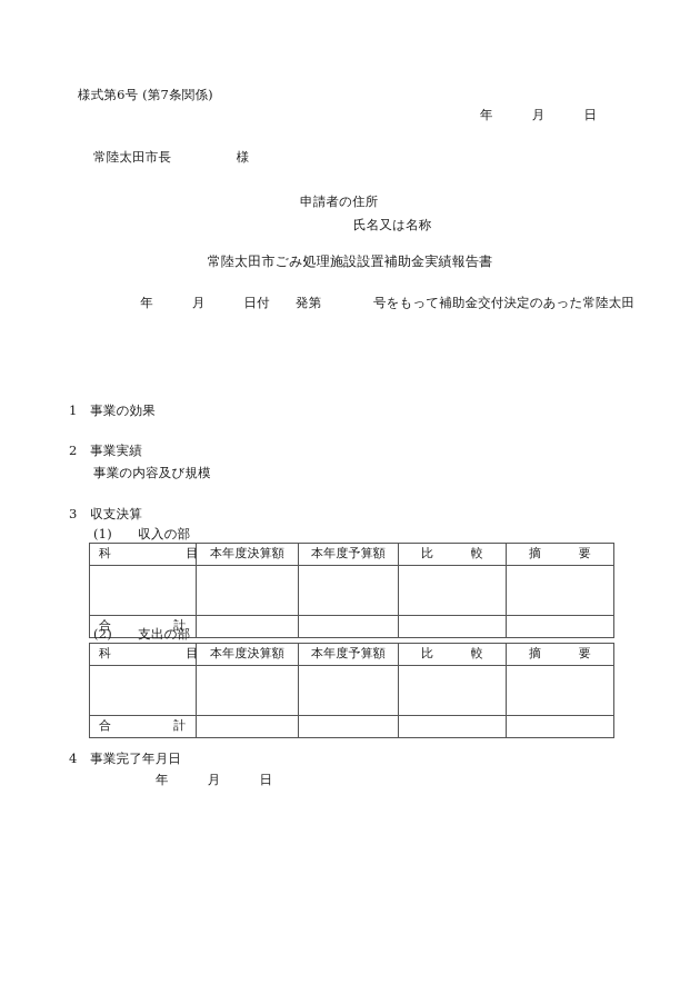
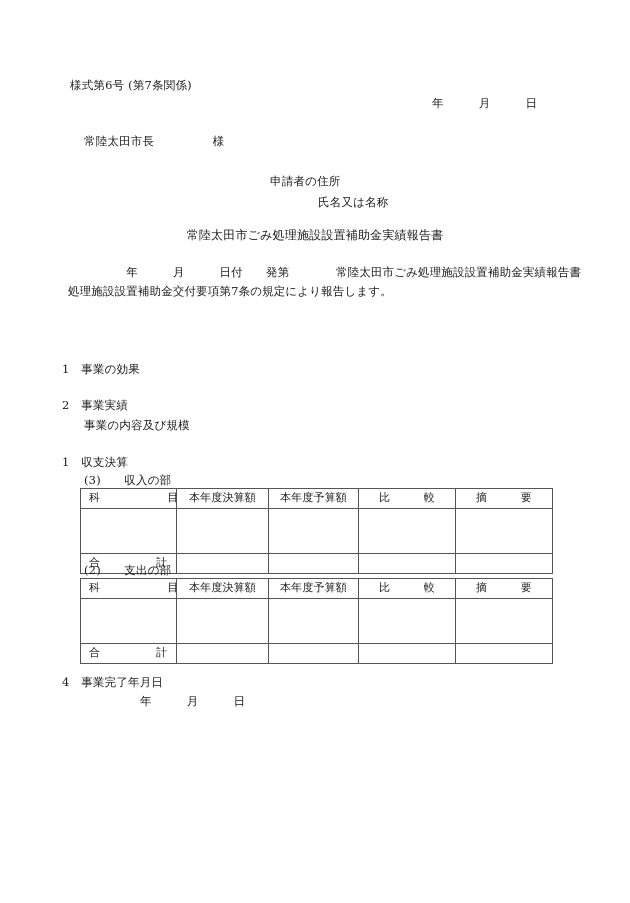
  様式第6号 (第7条関係)
  年 月 日
  常陸太田市長 様
  申請者の住所
  氏名又は名称
  常陸太田市ごみ処理施設設置補助金実績報告書
- 年 月 日付 発第 号をもって補助金交付決定のあった常陸太田
+ 年 月 日付 発第 常陸太田市ごみ処理施設設置補助金実績報告書
+ 処理施設設置補助金交付要項第7条の規定により報告します。
  1 事業の効果
  2 事業実績
  事業の内容及び規模
- 3 収支決算
+ 1 収支決算
- (1) 収入の部
+ (3) 収入の部
  科 目	本年度決算額	本年度予算額	比 較	摘 要
  合 計
  (2) 支出の部
  科 目	本年度決算額	本年度予算額	比 較	摘 要
  合 計
  4 事業完了年月日
  年 月 日
